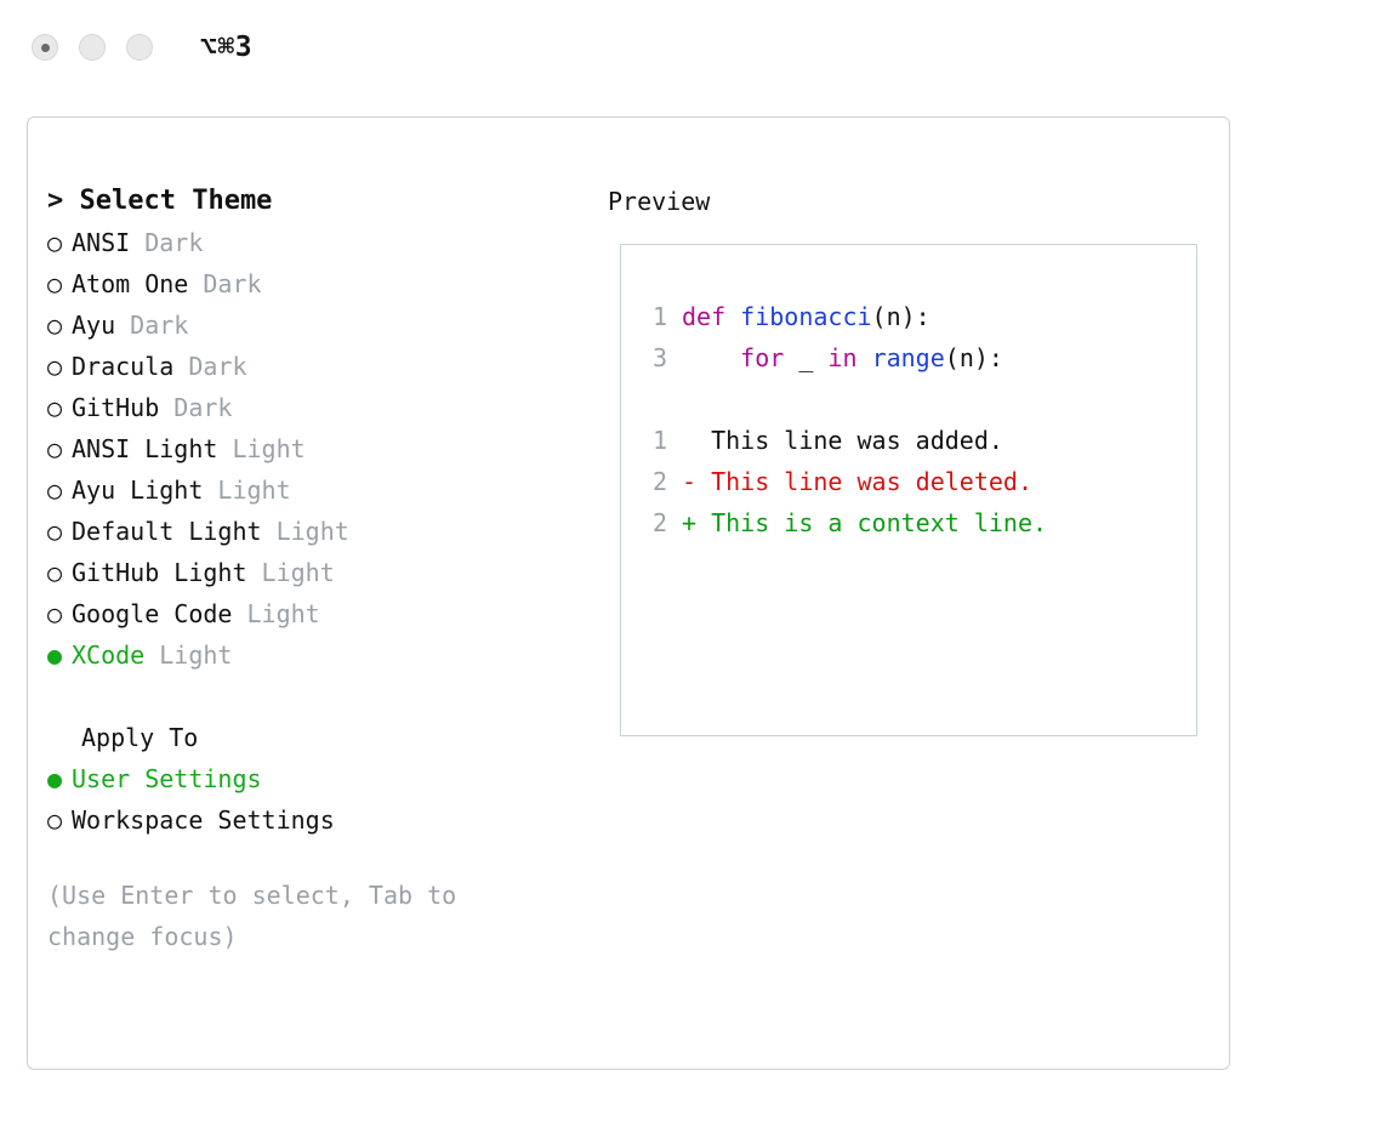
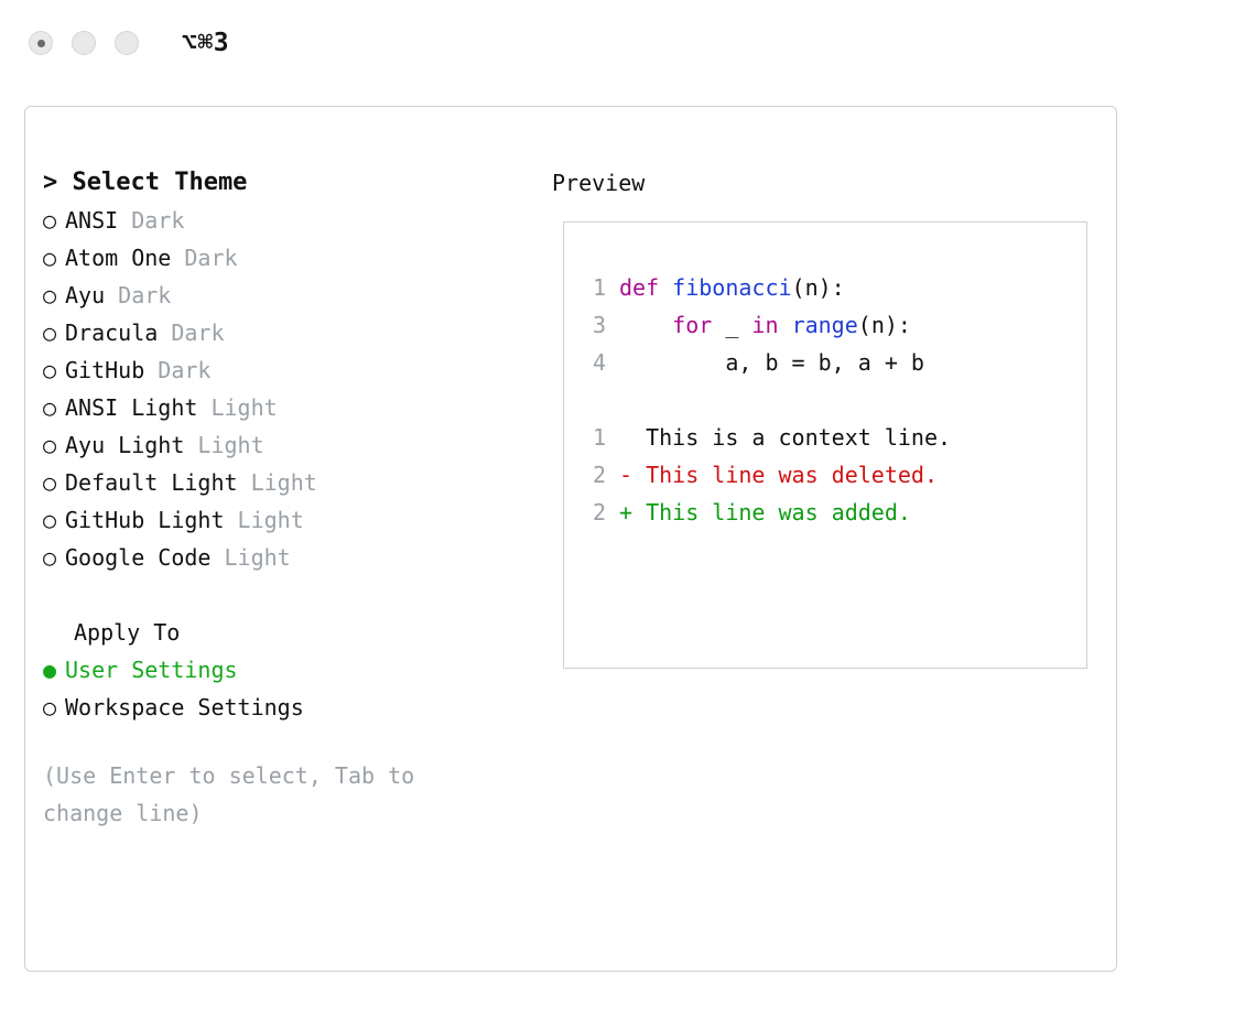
  ⌥⌘3
  > Select Theme
  ○ ANSI Dark
  ○ Atom One Dark
  ○ Ayu Dark
  ○ Dracula Dark
  ○ GitHub Dark
  ○ ANSI Light Light
  ○ Ayu Light Light
  ○ Default Light Light
  ○ GitHub Light Light
  ○ Google Code Light
- ● XCode Light
  Apply To
  ● User Settings
  ○ Workspace Settings
- (Use Enter to select, Tab to change focus)
+ (Use Enter to select, Tab to change line)
  Preview
  1 def fibonacci(n):
  3 for _ in range(n):
+ 4 a, b = b, a + b
- 1 This line was added.
+ 1 This is a context line.
  2 - This line was deleted.
- 2 + This is a context line.
+ 2 + This line was added.
